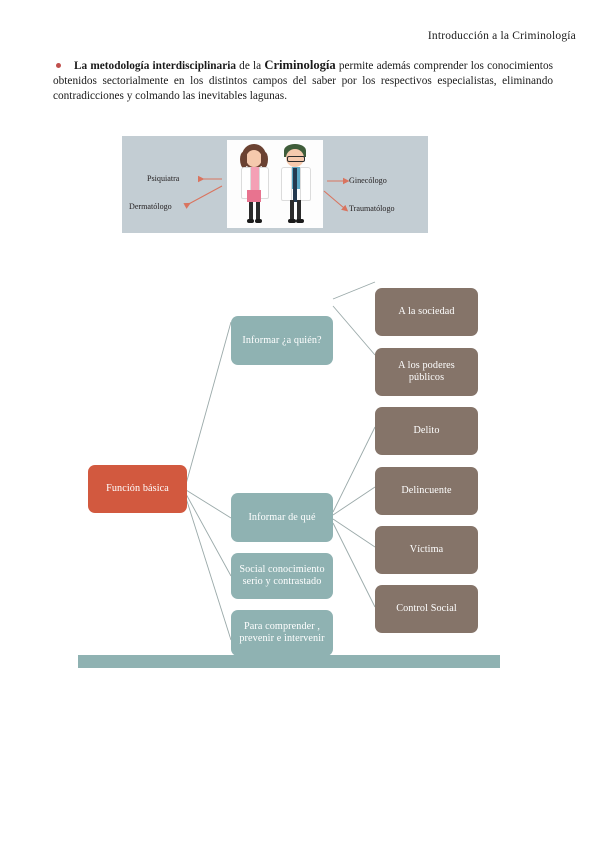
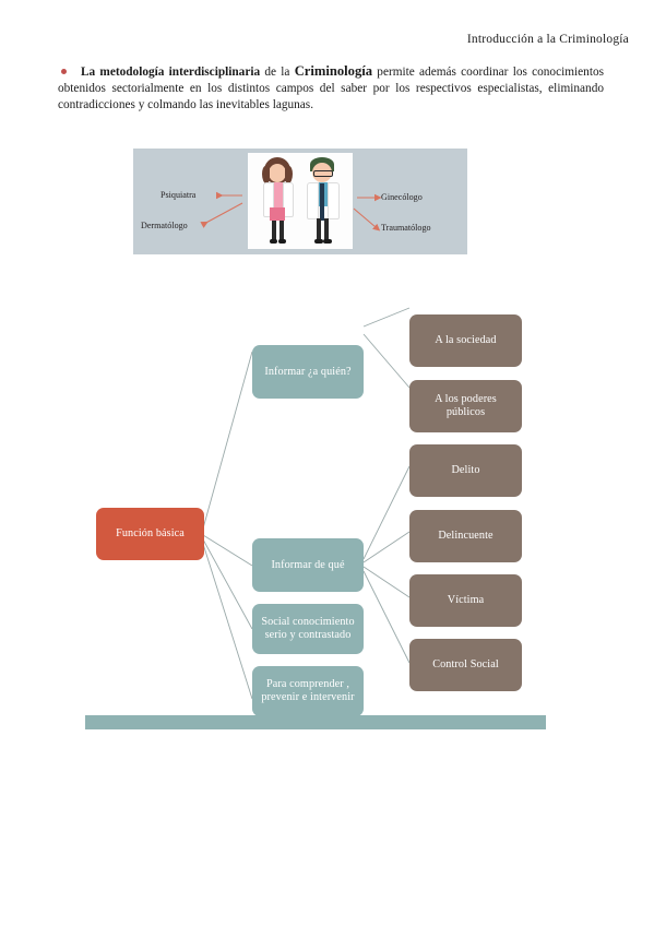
  Introducción a la Criminología
- La metodología interdisciplinaria de la Criminología permite además comprender los conocimientos obtenidos sectorialmente en los distintos campos del saber por los respectivos especialistas, eliminando contradicciones y colmando las inevitables lagunas.
+ La metodología interdisciplinaria de la Criminología permite además coordinar los conocimientos obtenidos sectorialmente en los distintos campos del saber por los respectivos especialistas, eliminando contradicciones y colmando las inevitables lagunas.
  Psiquiatra
  Dermatólogo
  Ginecólogo
  Traumatólogo
  Función básica
  Informar ¿a quién?
  Informar de qué
  Social conocimiento serio y contrastado
  Para comprender , prevenir e intervenir
  A la sociedad
  A los poderes públicos
  Delito
  Delincuente
  Víctima
  Control Social
